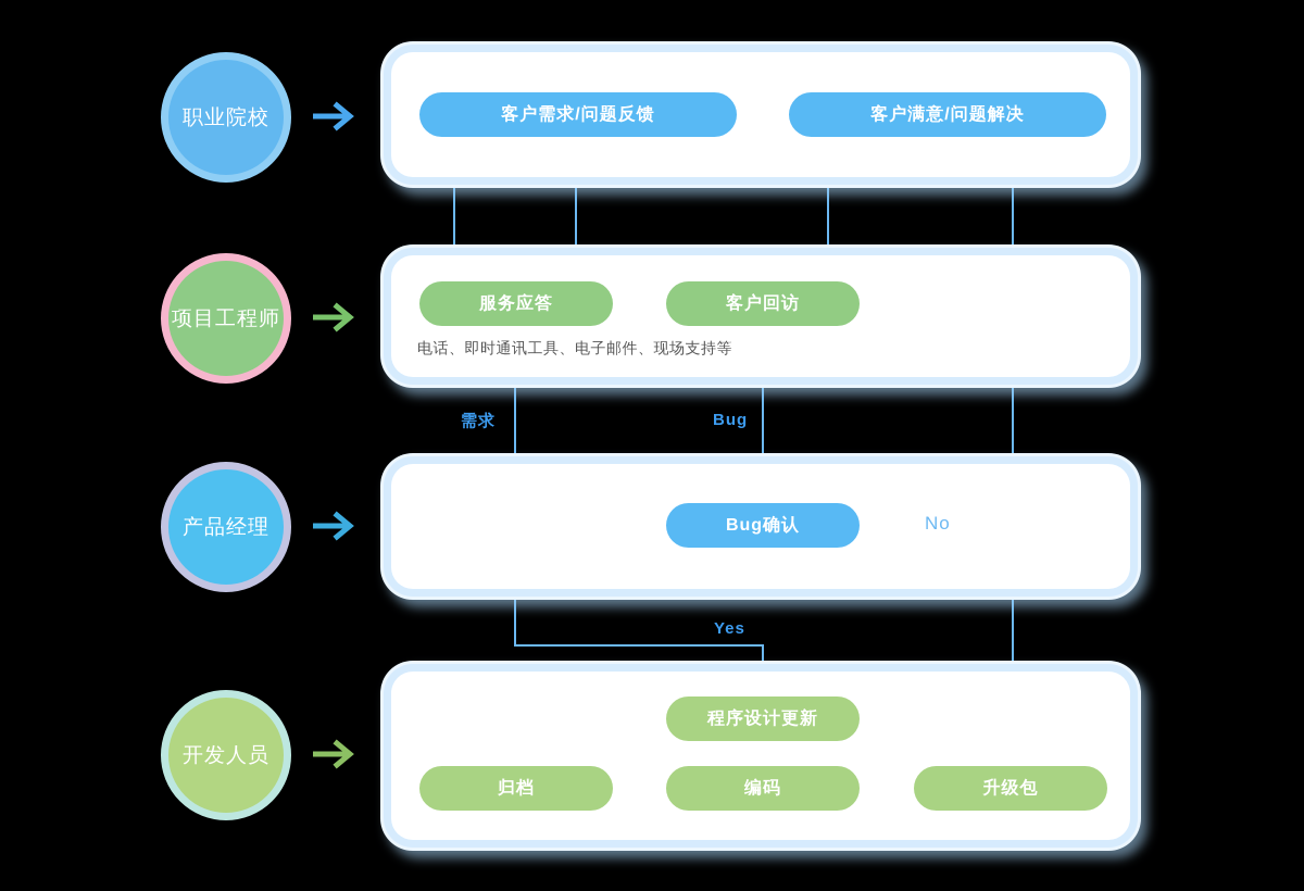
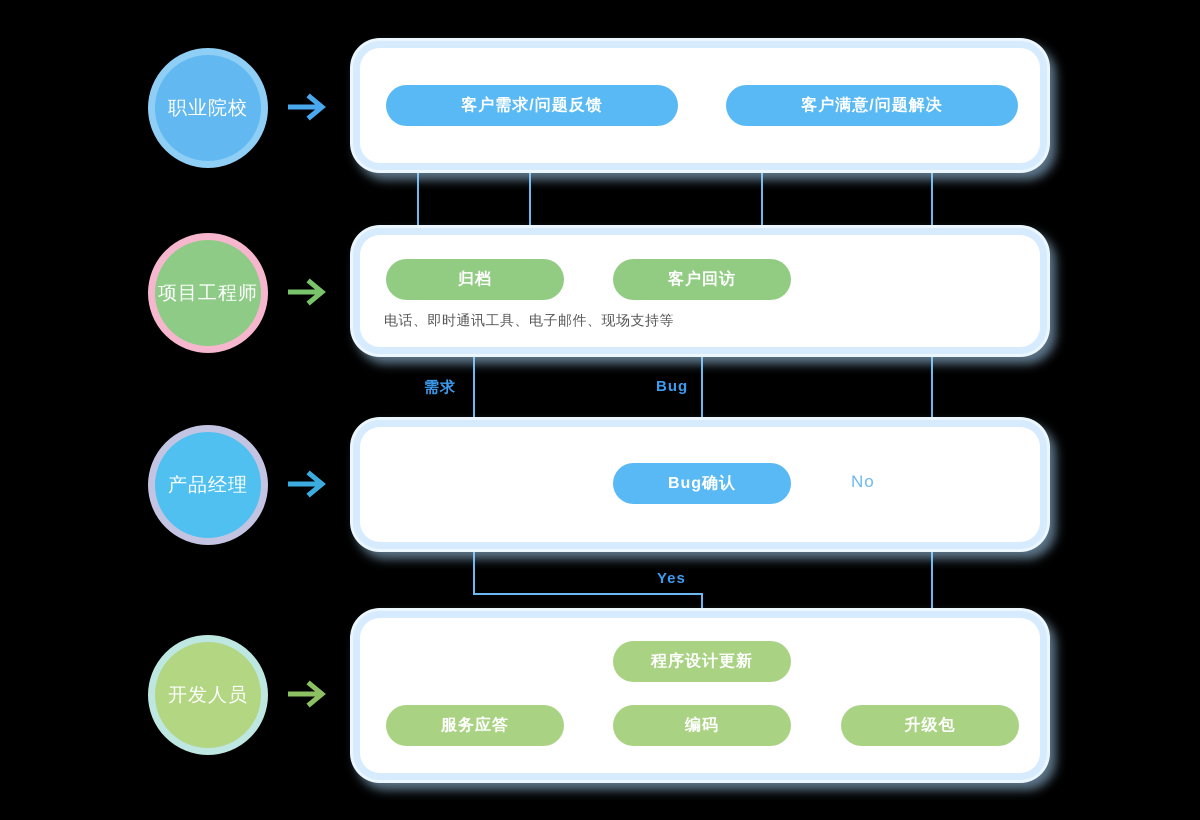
  职业院校
  客户需求/问题反馈
  客户满意/问题解决
  项目工程师
- 服务应答
+ 归档
  客户回访
  电话、即时通讯工具、电子邮件、现场支持等
  产品经理
  Bug确认
  开发人员
  程序设计更新
- 归档
+ 服务应答
  编码
  升级包
  需求
  Bug
  Yes
  No
